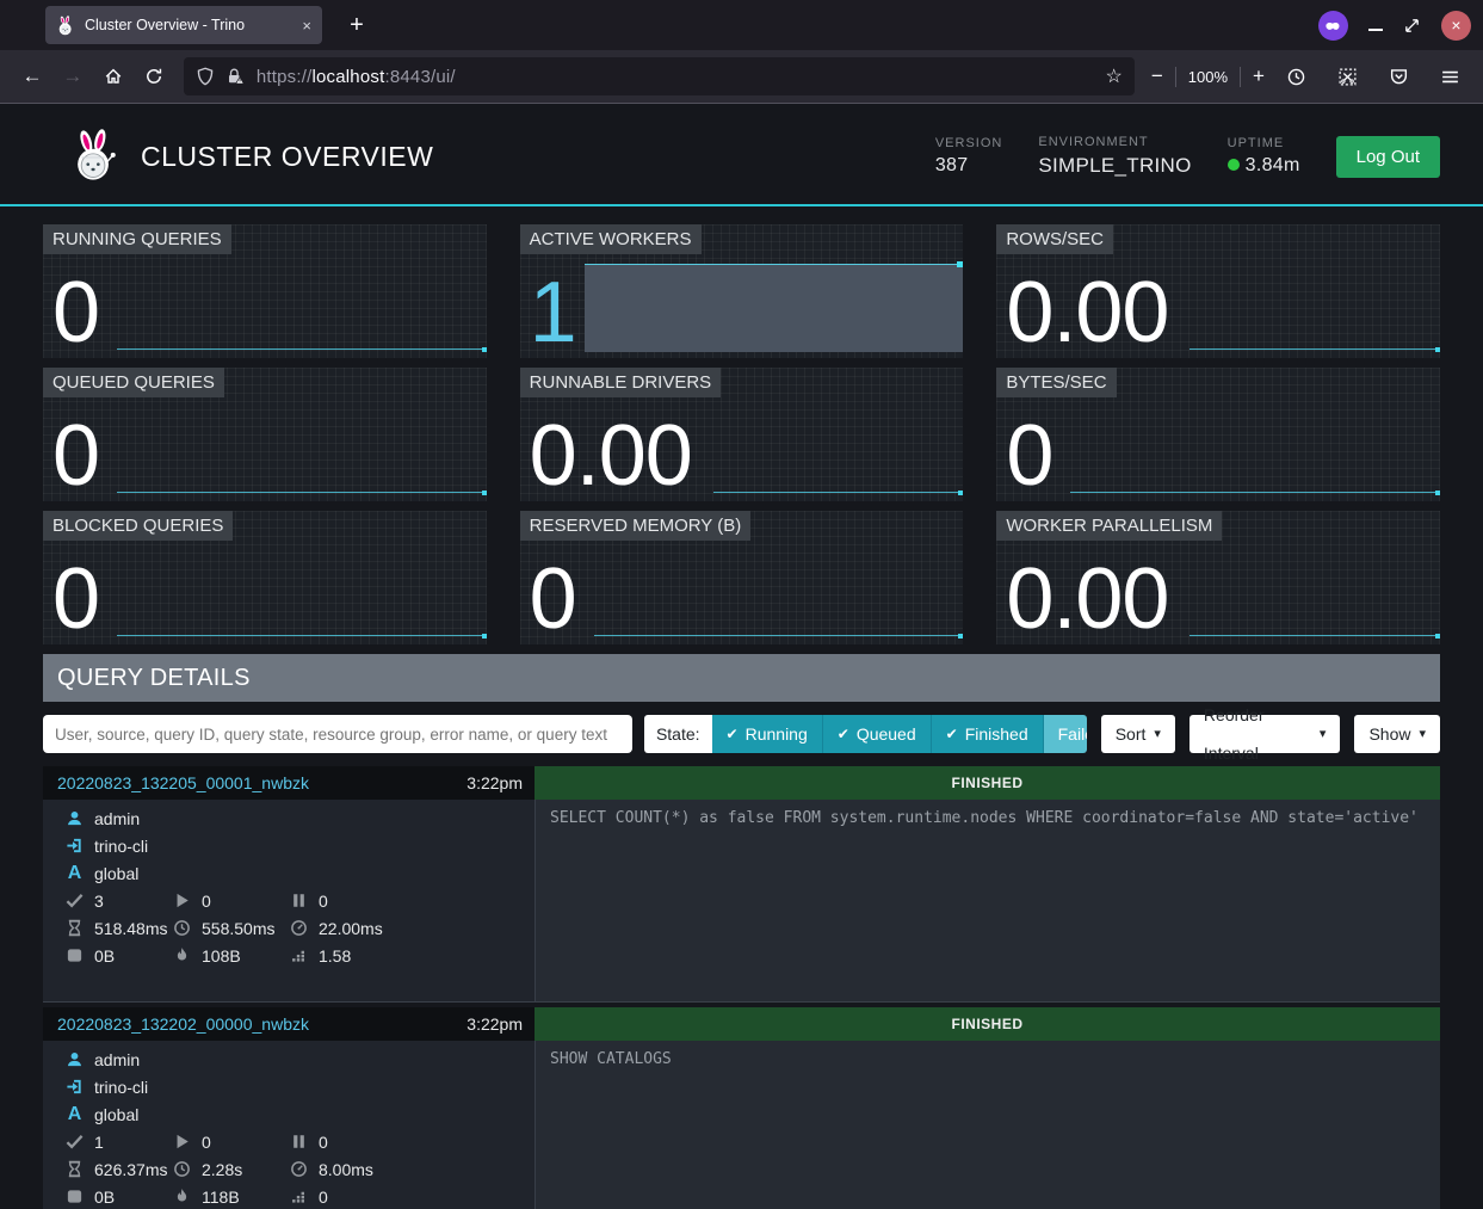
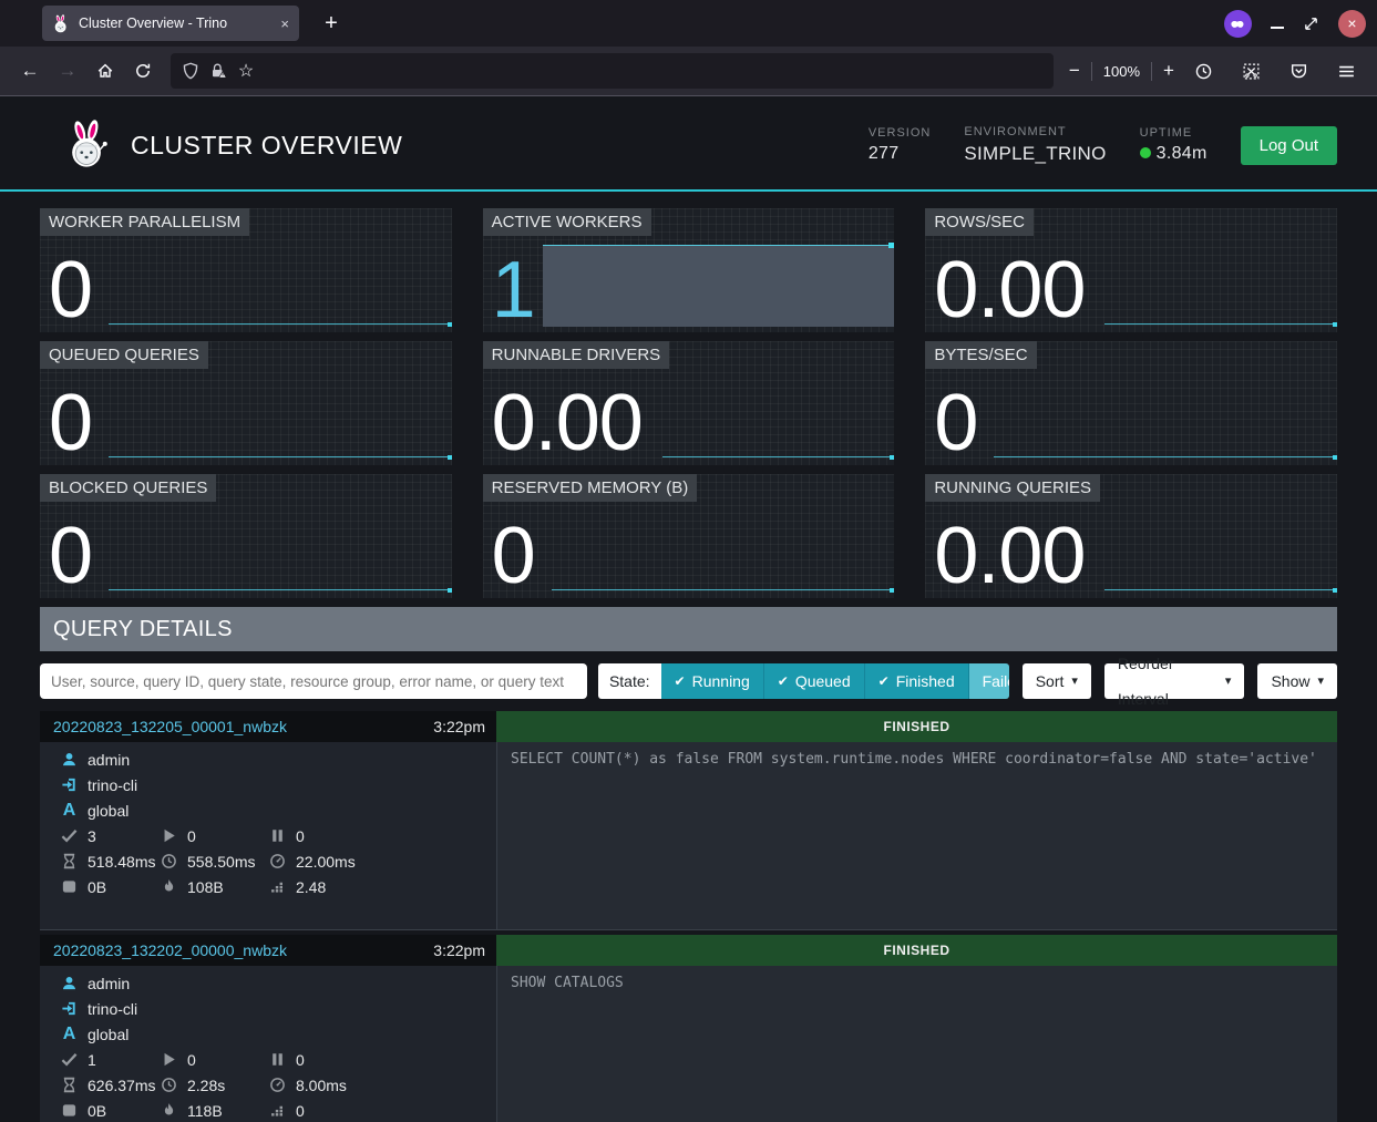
  Cluster Overview - Trino
  ×
  +
  ×
  ←
  →
- https://localhost:8443/ui/
  ☆
  −
  100%
  +
  CLUSTER OVERVIEW
  VERSION
- 387
+ 277
  ENVIRONMENT
  SIMPLE_TRINO
  UPTIME
  3.84m
  Log Out
- RUNNING QUERIES
+ WORKER PARALLELISM
  0
  ACTIVE WORKERS
  1
  ROWS/SEC
  0.00
  QUEUED QUERIES
  0
  RUNNABLE DRIVERS
  0.00
  BYTES/SEC
  0
  BLOCKED QUERIES
  0
  RESERVED MEMORY (B)
  0
- WORKER PARALLELISM
+ RUNNING QUERIES
  0.00
  QUERY DETAILS
  User, source, query ID, query state, resource group, error name, or query text
  State:
  ✔
  Running
  ✔
  Queued
  ✔
  Finished
  Sort
  ▾
  Reorder Interval
  ▾
  Show
  ▾
  20220823_132205_00001_nwbzk
  3:22pm
  admin
  trino-cli
  A
  global
  3
  0
  0
  518.48ms
  558.50ms
  22.00ms
  0B
  108B
- 1.58
+ 2.48
  FINISHED
  SELECT COUNT(*) as false FROM system.runtime.nodes WHERE coordinator=false AND state='active'
  20220823_132202_00000_nwbzk
  3:22pm
  admin
  trino-cli
  A
  global
  1
  0
  0
  626.37ms
  2.28s
  8.00ms
  0B
  118B
  0
  FINISHED
  SHOW CATALOGS
